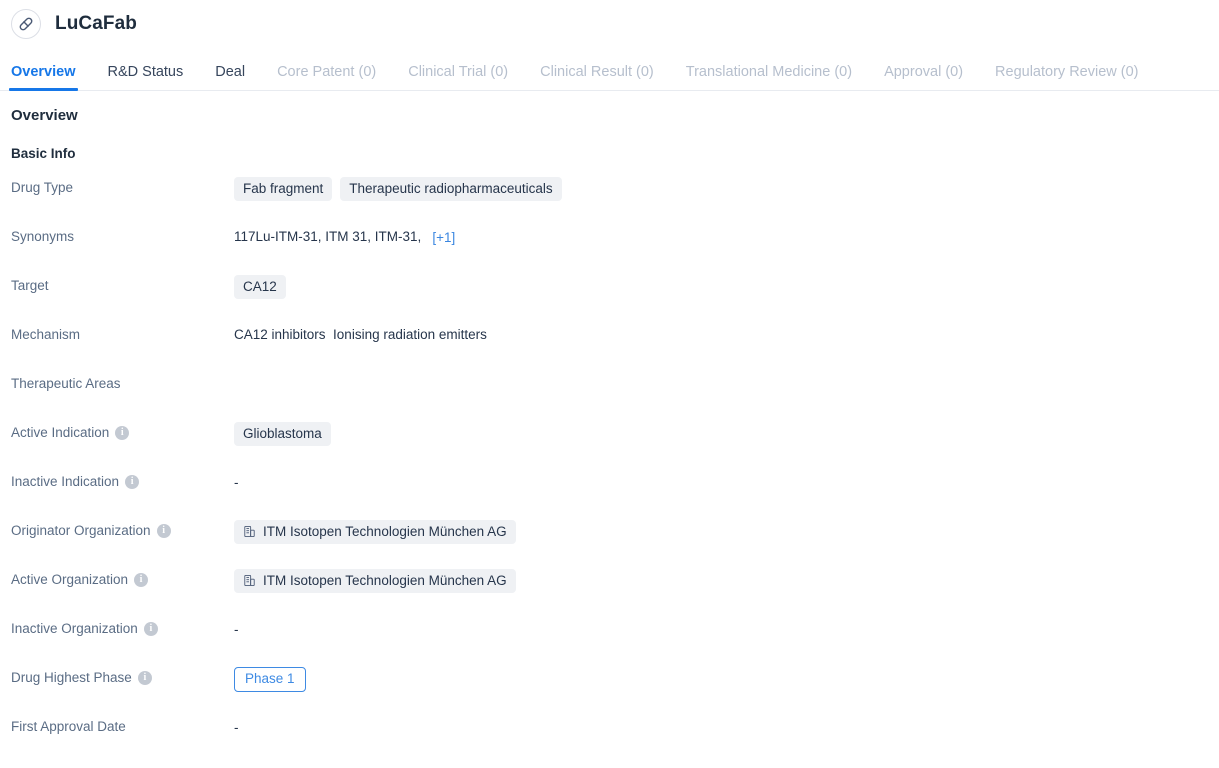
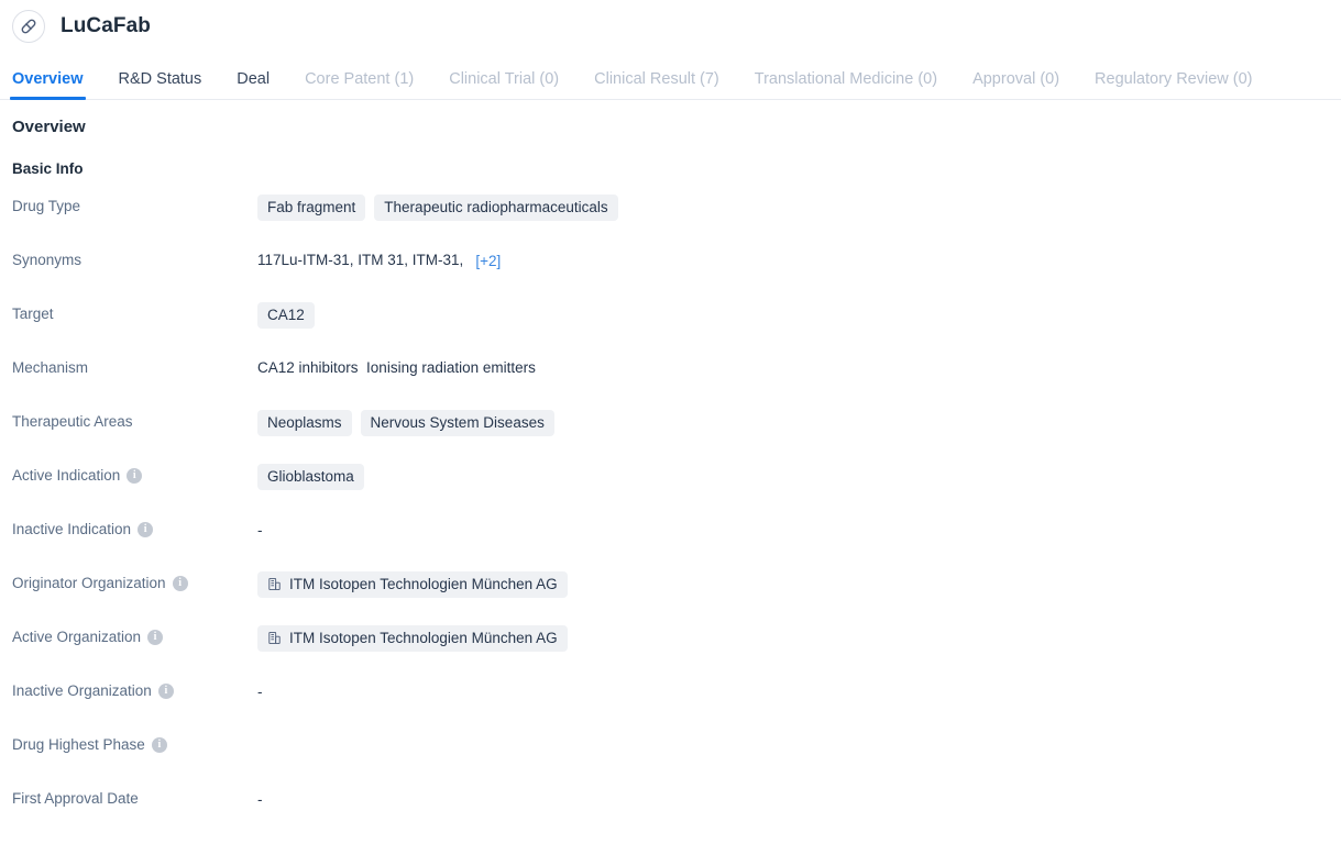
  LuCaFab
  Overview
  R&D Status
  Deal
- Core Patent (0)
+ Core Patent (1)
  Clinical Trial (0)
- Clinical Result (0)
+ Clinical Result (7)
  Translational Medicine (0)
  Approval (0)
  Regulatory Review (0)
  Overview
  Basic Info
  Drug Type
  Fab fragment
  Therapeutic radiopharmaceuticals
  Synonyms
  117Lu-ITM-31, ITM 31, ITM-31,
- [+1]
+ [+2]
  Target
  CA12
  Mechanism
  CA12 inhibitors Ionising radiation emitters
  Therapeutic Areas
+ Neoplasms
+ Nervous System Diseases
  Active Indication
  i
  Glioblastoma
  Inactive Indication
  i
  -
  Originator Organization
  i
  ITM Isotopen Technologien München AG
  Active Organization
  i
  ITM Isotopen Technologien München AG
  Inactive Organization
  i
  -
  Drug Highest Phase
  i
- Phase 1
  First Approval Date
  -
